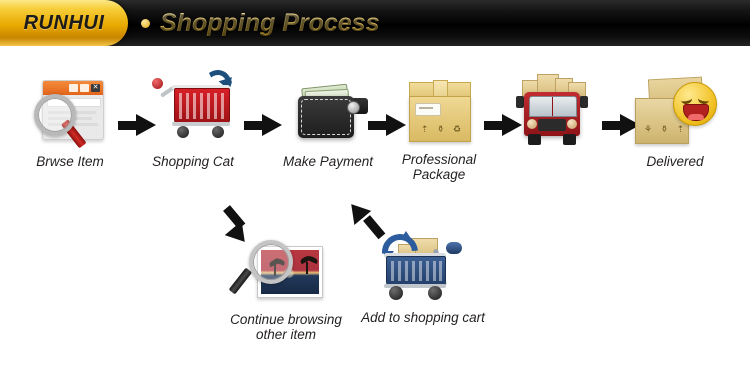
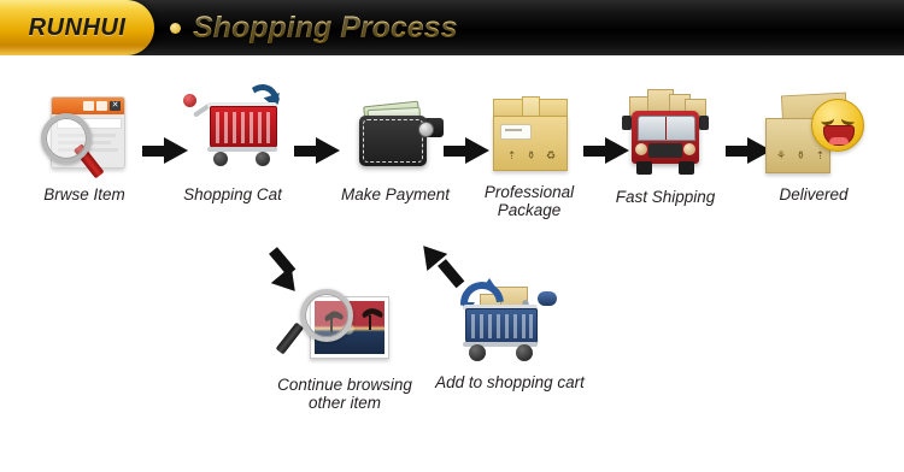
  RUNHUI
  Shopping Process
  Brwse Item
  Shopping Cat
  Make Payment
  ⇡ ⚱ ♻
  Professional Package
+ Fast Shipping
  ⚘ ⚱ ⇡
  Delivered
  Continue browsing other item
  Add to shopping cart
